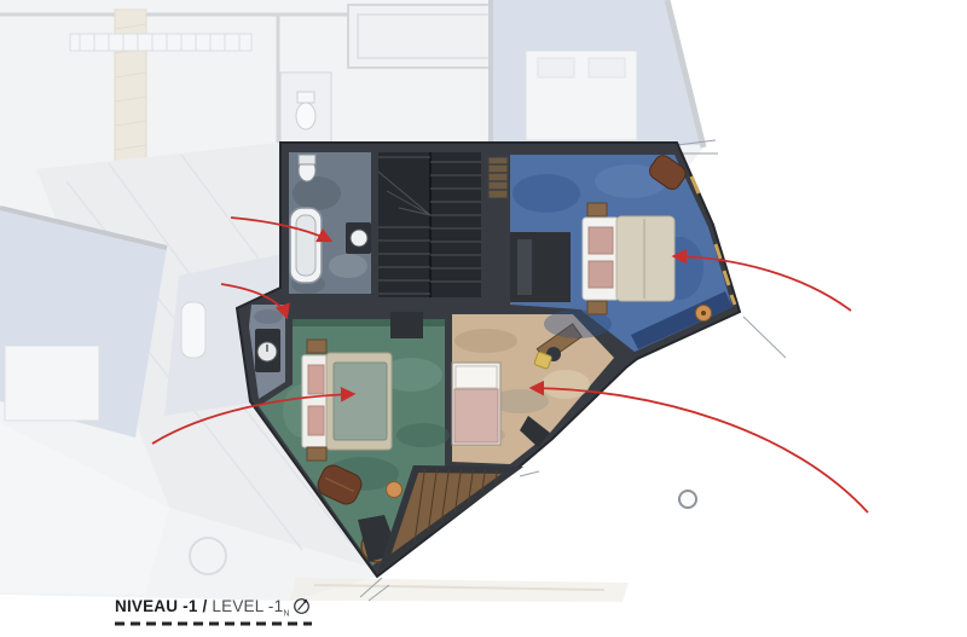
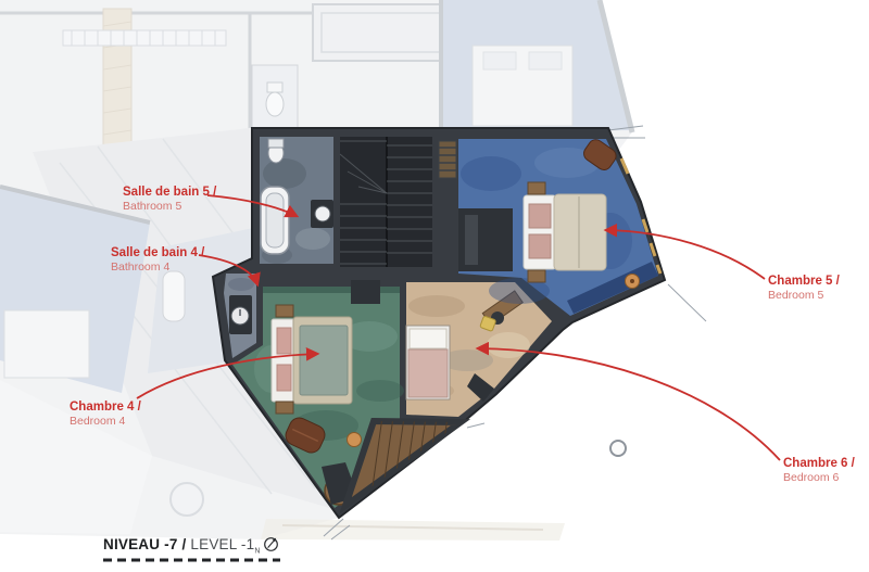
+ Salle de bain 5 /
+ Bathroom 5
+ Salle de bain 4 /
+ Bathroom 4
+ Chambre 4 /
+ Bedroom 4
+ Chambre 5 /
+ Bedroom 5
+ Chambre 6 /
+ Bedroom 6
- NIVEAU -1 / LEVEL -1
+ NIVEAU -7 / LEVEL -1
